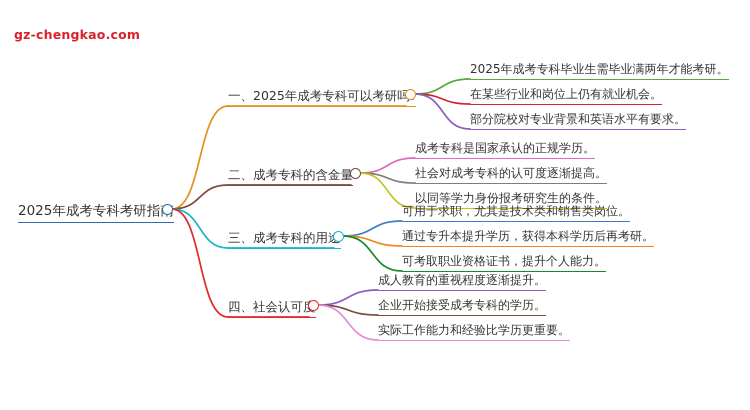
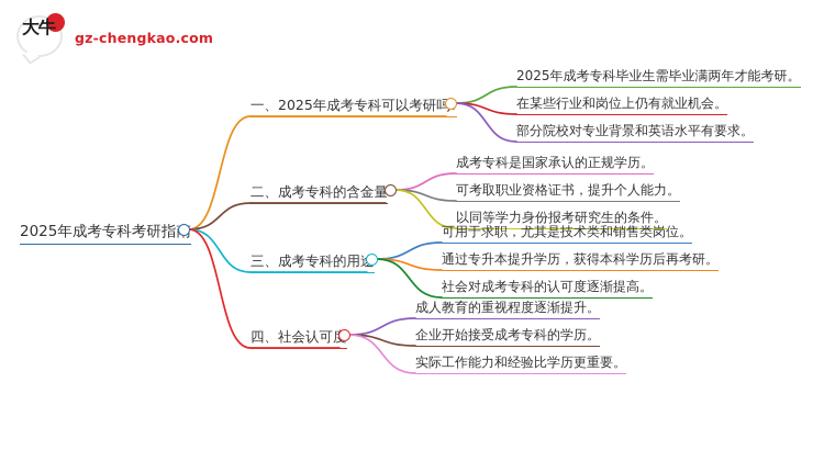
+ 大牛
  gz-chengkao.com
  2025年成考专科考研指
  一、2025年成考专科可以考研吗
  2025年成考专科毕业生需毕业满两年才能考研。
  在某些行业和岗位上仍有就业机会。
  部分院校对专业背景和英语水平有要求。
  二、成考专科的含金量
  成考专科是国家承认的正规学历。
- 社会对成考专科的认可度逐渐提高。
+ 可考取职业资格证书，提升个人能力。
  以同等学力身份报考研究生的条件。
  三、成考专科的用
  可用于求职，尤其是技术类和销售类岗位。
  通过专升本提升学历，获得本科学历后再考研。
- 可考取职业资格证书，提升个人能力。
+ 社会对成考专科的认可度逐渐提高。
  四、社会认可
  成人教育的重视程度逐渐提升。
  企业开始接受成考专科的学历。
  实际工作能力和经验比学历更重要。
